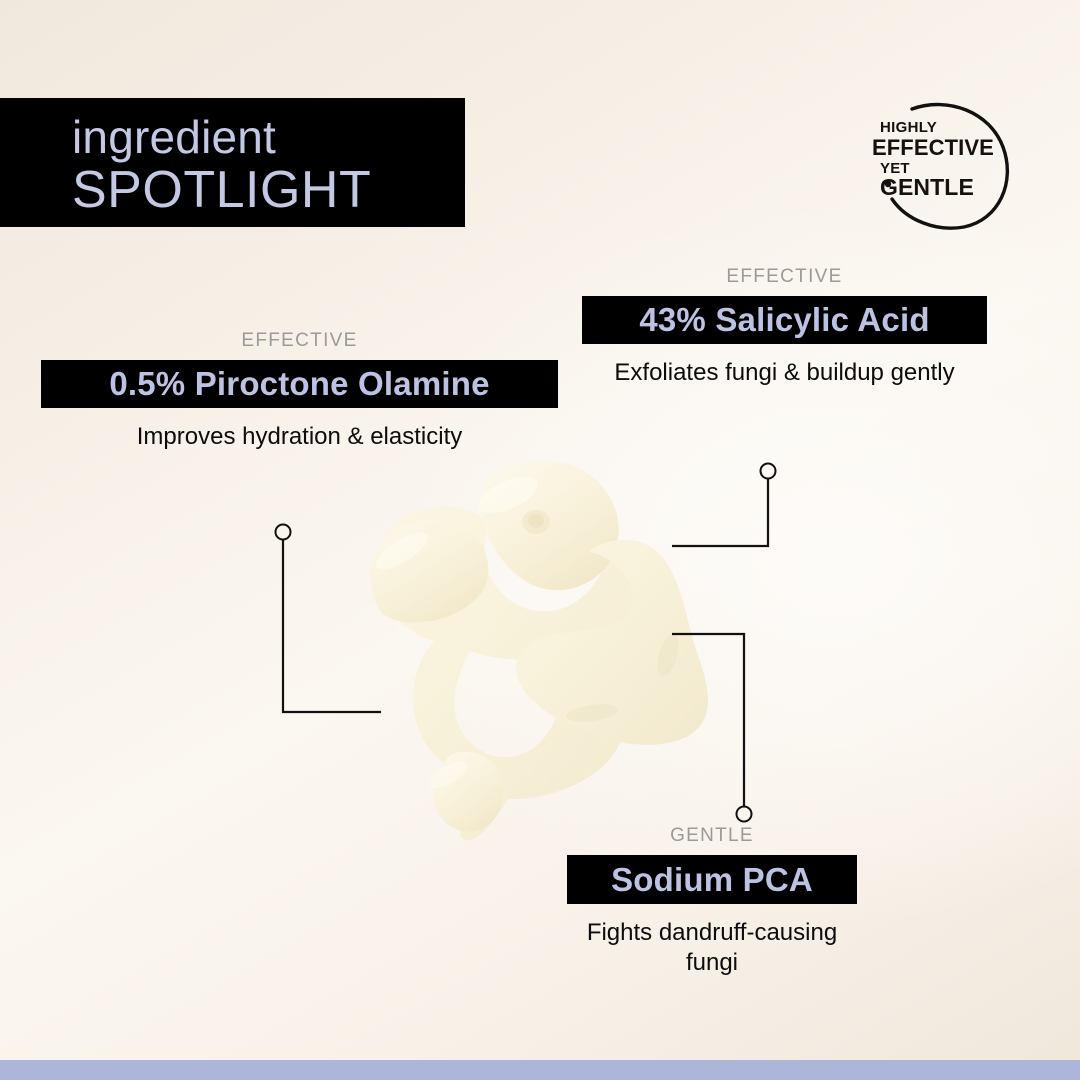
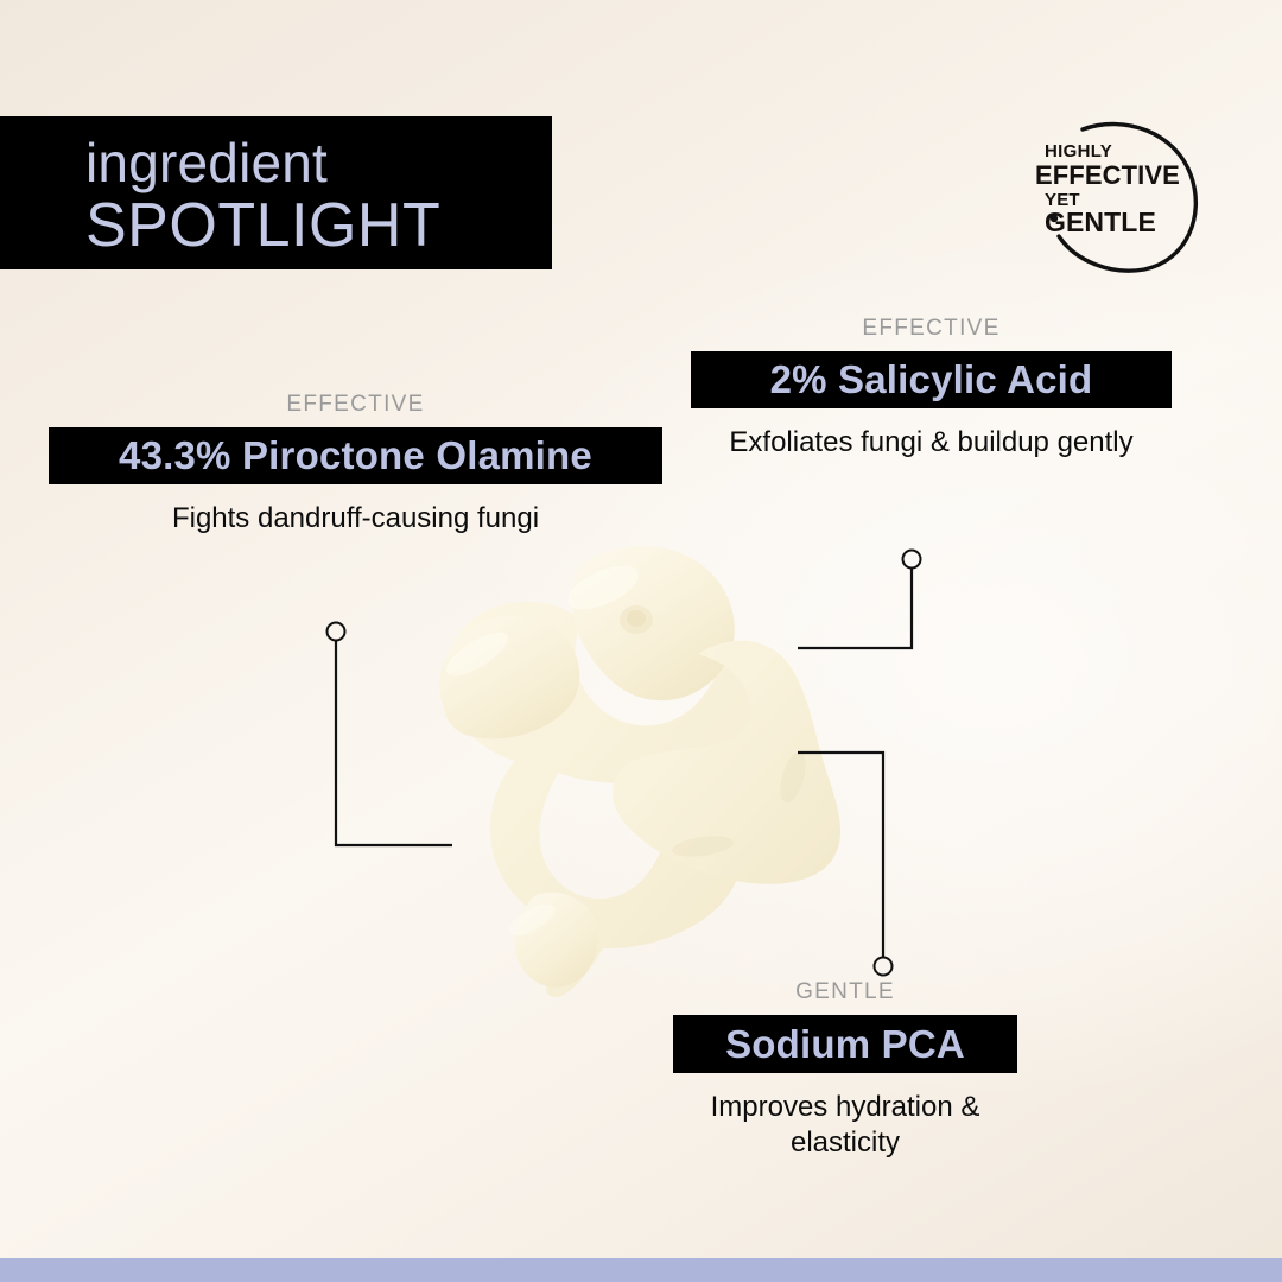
  ingredient
  SPOTLIGHT
  HIGHLY
  EFFECTIVE
  YET GENTLE
  EFFECTIVE
- 0.5% Piroctone Olamine
+ 43.3% Piroctone Olamine
- Improves hydration & elasticity
+ Fights dandruff-causing fungi
  EFFECTIVE
- 43% Salicylic Acid
+ 2% Salicylic Acid
  Exfoliates fungi & buildup gently
  GENTLE
  Sodium PCA
- Fights dandruff-causing fungi
+ Improves hydration & elasticity
